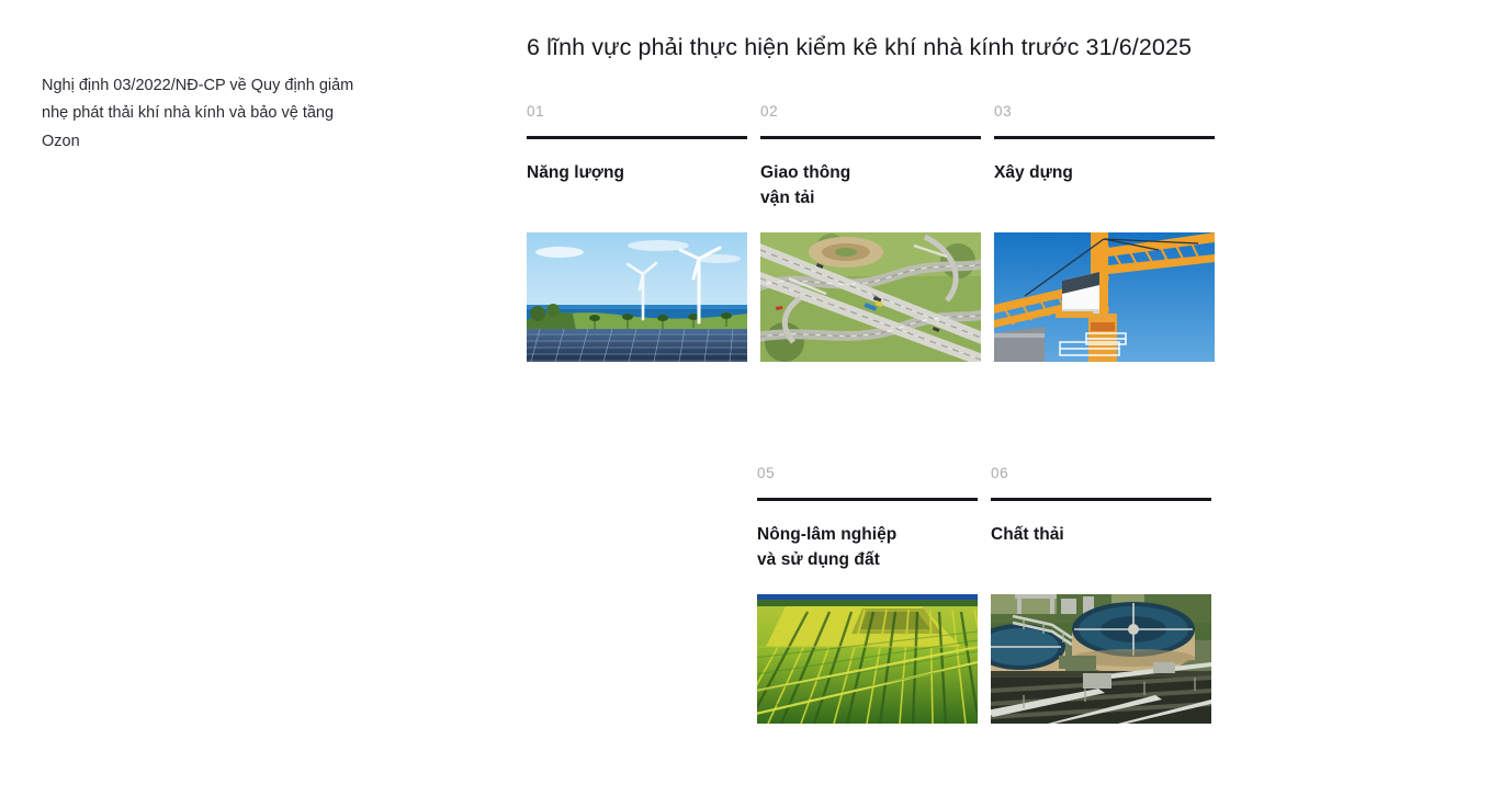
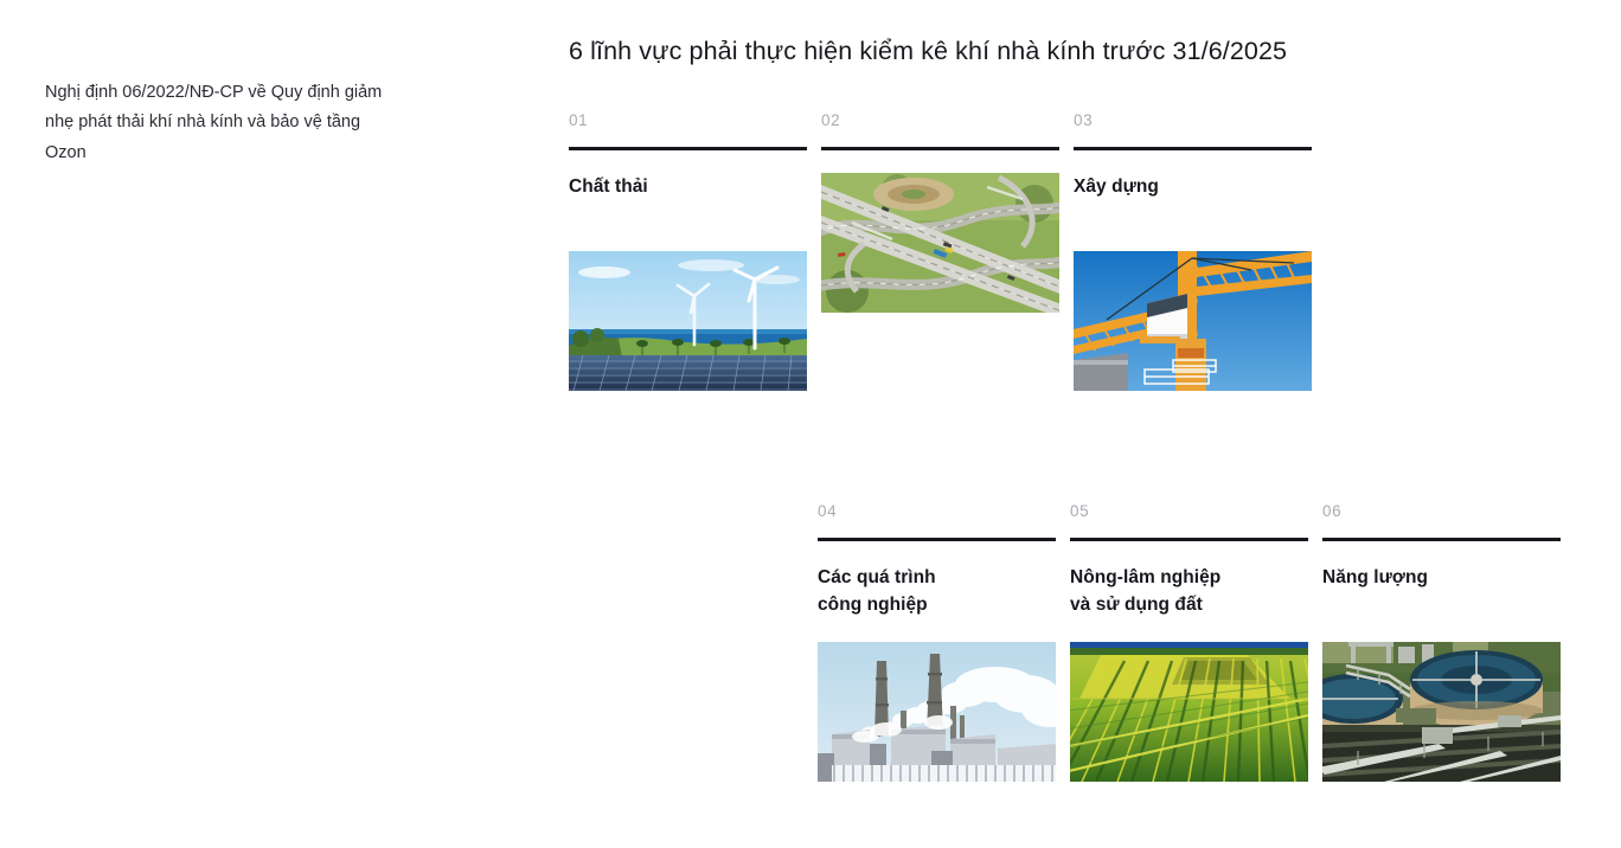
- Nghị định 03/2022/NĐ-CP về Quy định giảm nhẹ phát thải khí nhà kính và bảo vệ tầng Ozon
+ Nghị định 06/2022/NĐ-CP về Quy định giảm nhẹ phát thải khí nhà kính và bảo vệ tầng Ozon
  6 lĩnh vực phải thực hiện kiểm kê khí nhà kính trước 31/6/2025
  01
- Năng lượng
+ Chất thải
  02
- Giao thông
- vận tải
  03
  Xây dựng
+ 04
+ Các quá trình
+ công nghiệp
  05
  Nông-lâm nghiệp
  và sử dụng đất
  06
- Chất thải
+ Năng lượng
